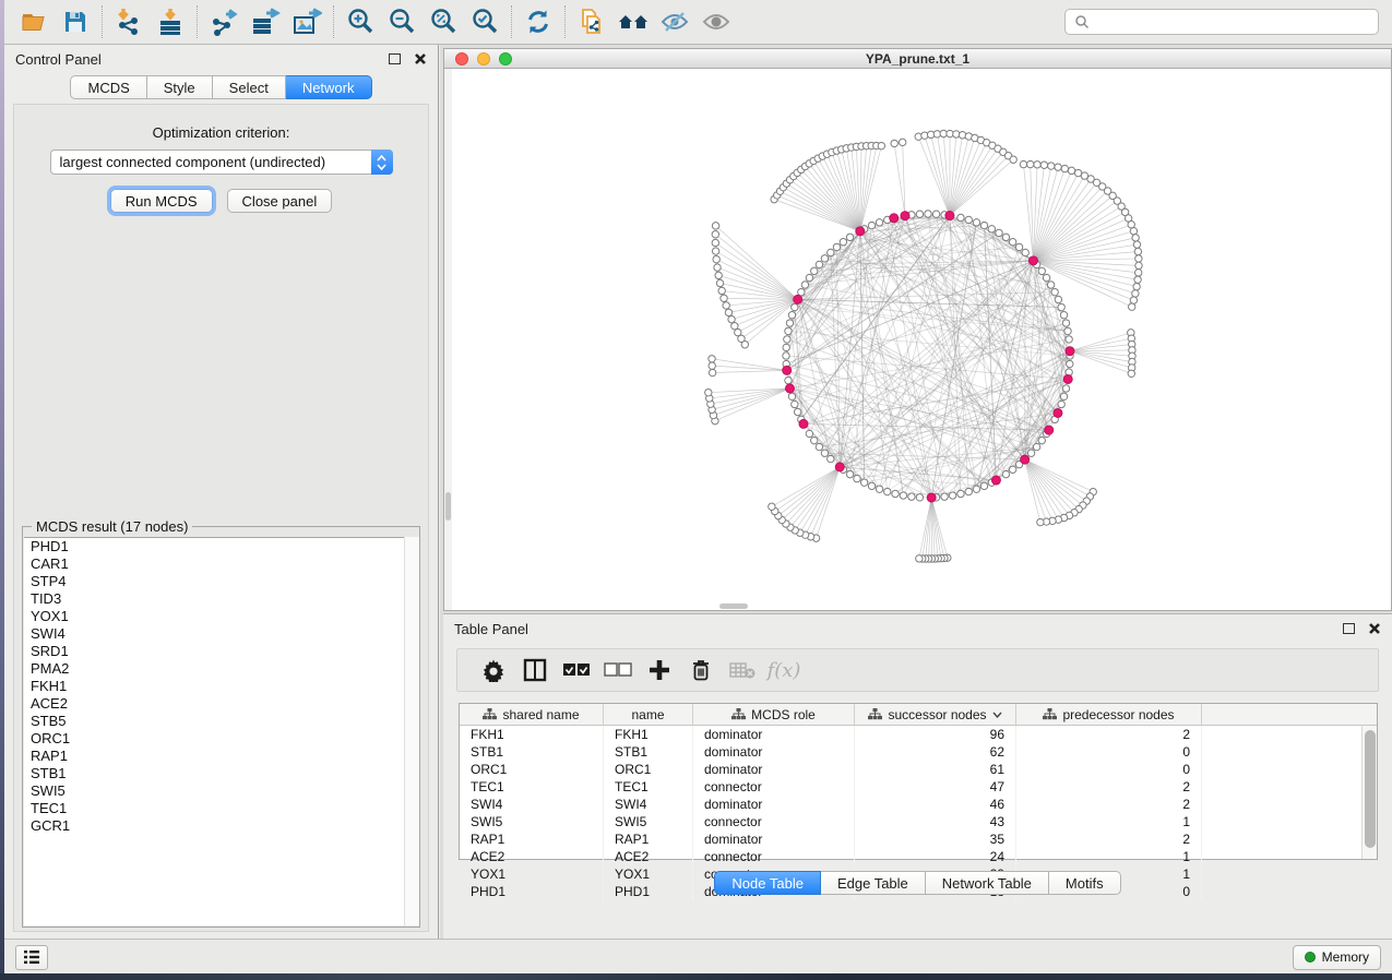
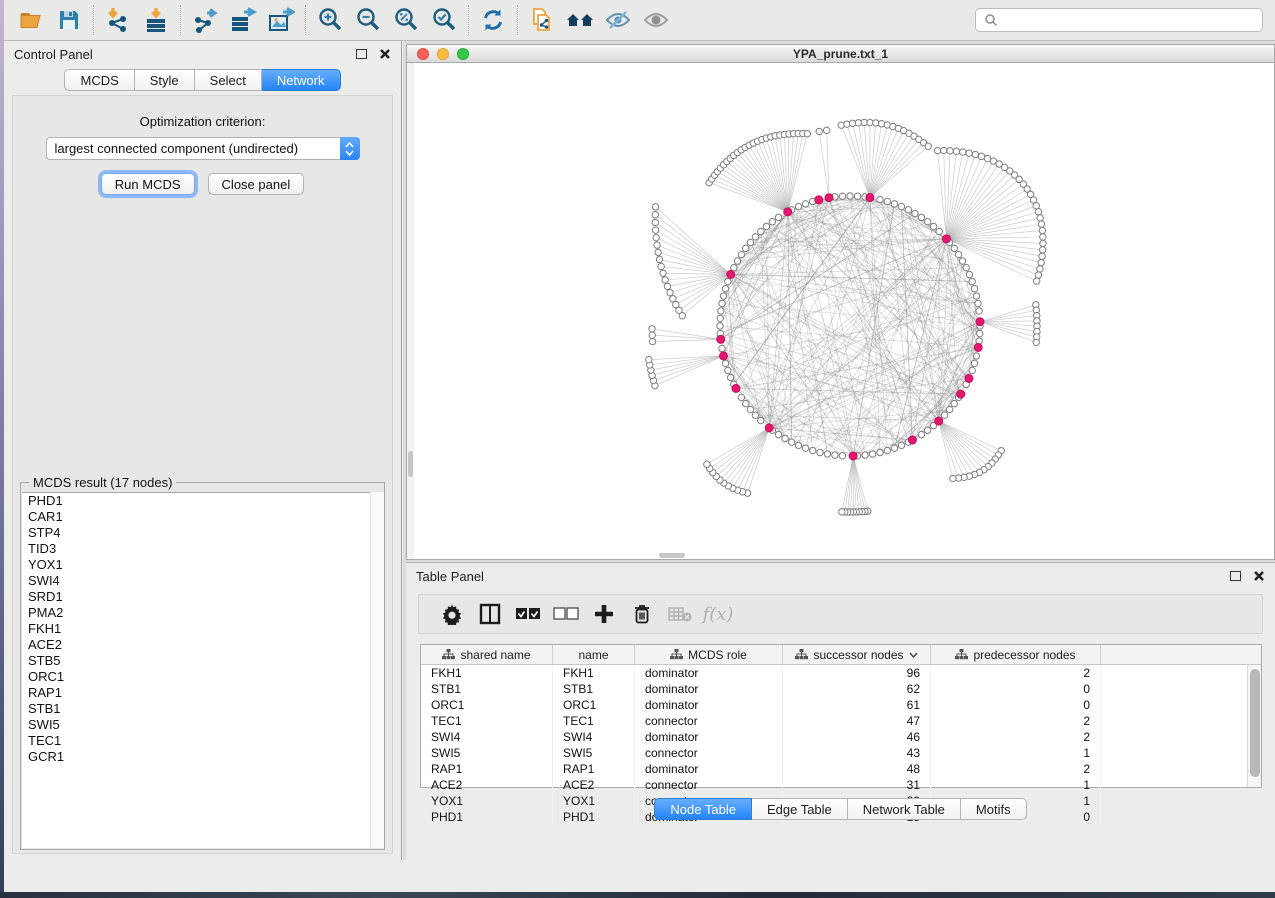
  Control Panel
  MCDS
  Style
  Select
  Network
  Optimization criterion:
  largest connected component (undirected)
  Run MCDS
  Close panel
  MCDS result (17 nodes)
  PHD1
  CAR1
  STP4
  TID3
  YOX1
  SWI4
  SRD1
  PMA2
  FKH1
  ACE2
  STB5
  ORC1
  RAP1
  STB1
  SWI5
  TEC1
  GCR1
  YPA_prune.txt_1
  Table Panel
  f(x)
  shared name
  name
  MCDS role
  successor nodes
  predecessor nodes
  FKH1
  FKH1
  dominator
  96
  2
  STB1
  STB1
  dominator
  62
  0
  ORC1
  ORC1
  dominator
  61
  0
  TEC1
  TEC1
  connector
  47
  2
  SWI4
  SWI4
  dominator
  46
  2
  SWI5
  SWI5
  connector
  43
  1
  RAP1
  RAP1
  dominator
- 35
+ 48
  2
  ACE2
  ACE2
  connector
- 24
+ 31
  1
  YOX1
  YOX1
  1
  PHD1
  PHD1
  0
  Node Table
  Edge Table
  Network Table
  Motifs
- Memory
